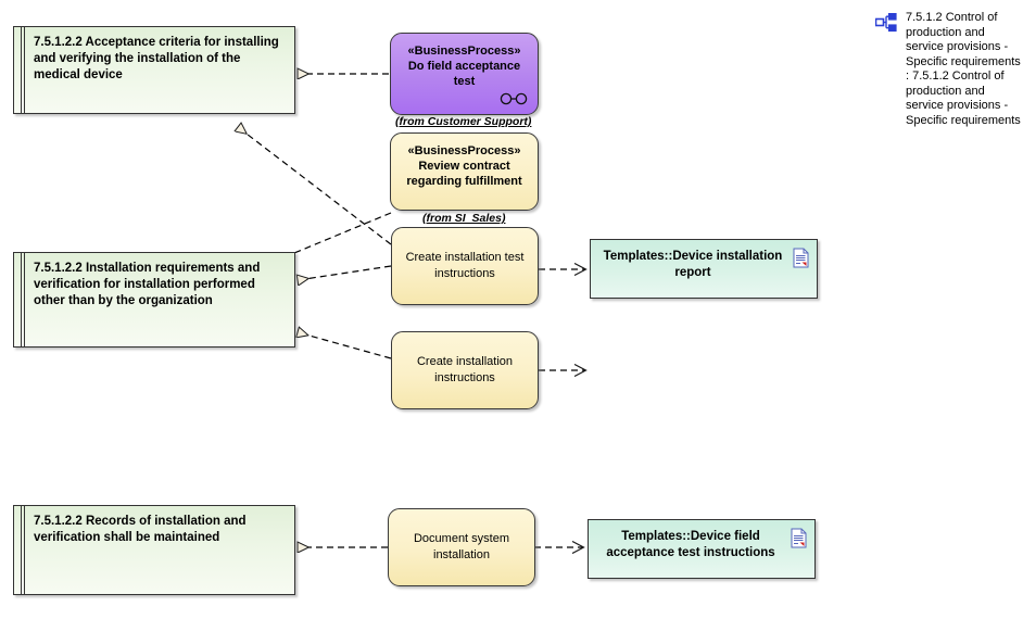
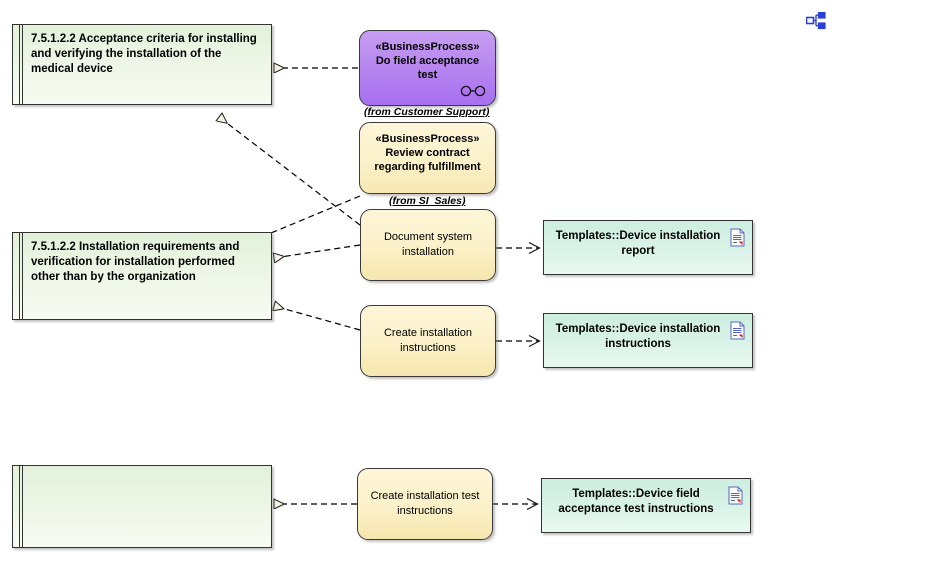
  7.5.1.2.2 Acceptance criteria for installing and verifying the installation of the medical device
  7.5.1.2.2 Installation requirements and verification for installation performed other than by the organization
- 7.5.1.2.2 Records of installation and verification shall be maintained
  «BusinessProcess»
  Do field acceptance test
  (from Customer Support)
  «BusinessProcess»
  Review contract regarding fulfillment
  (from SI_Sales)
- Create installation test instructions
+ Document system installation
  Create installation instructions
- Document system installation
+ Create installation test instructions
  Templates::Device installation report
+ Templates::Device installation instructions
  Templates::Device field acceptance test instructions
- 7.5.1.2 Control of production and service provisions - Specific requirements : 7.5.1.2 Control of production and service provisions - Specific requirements
